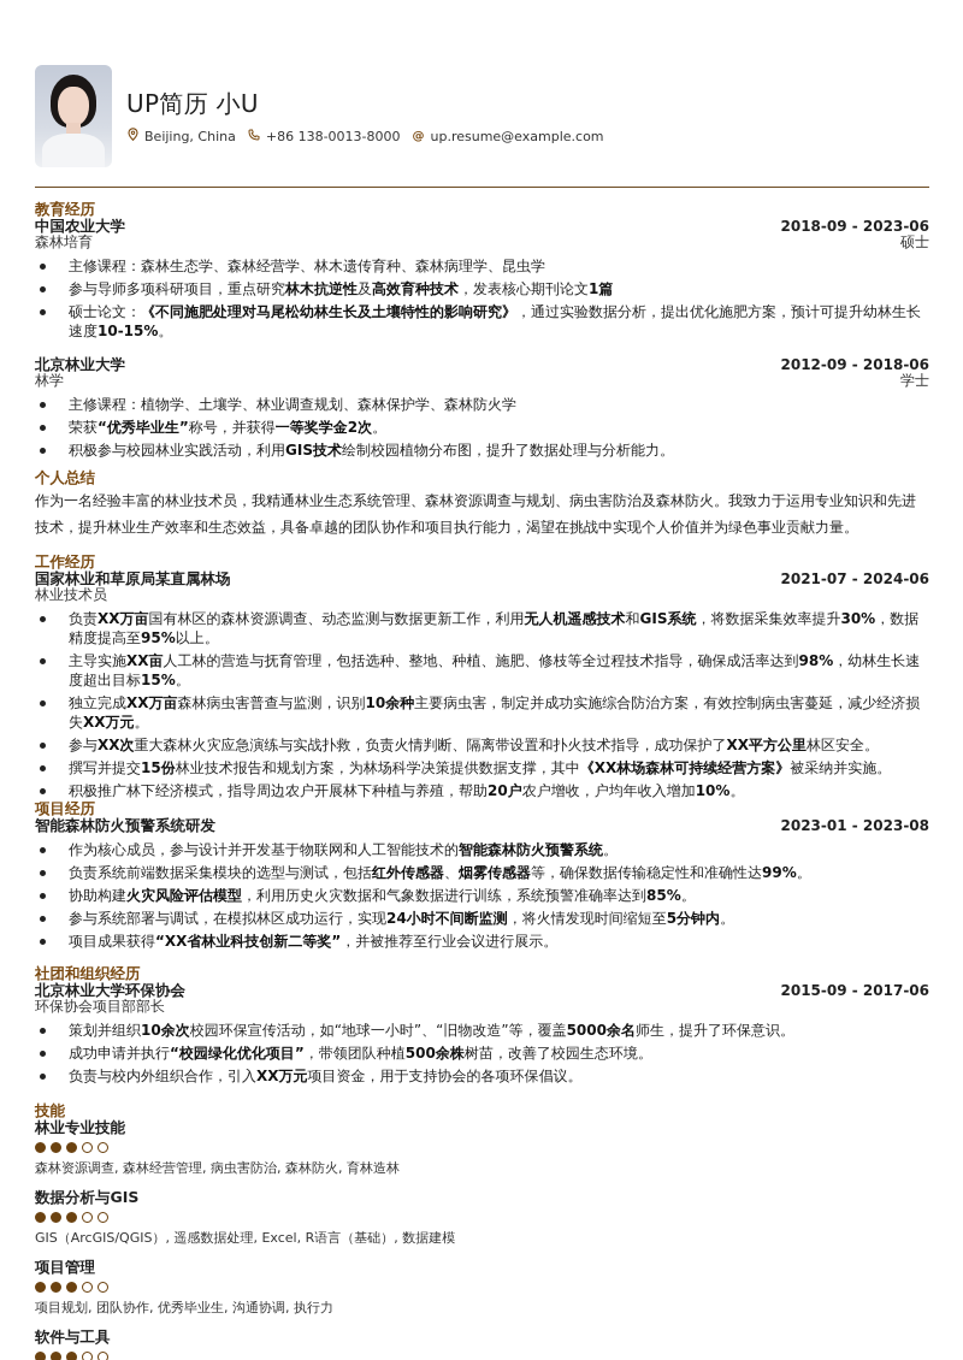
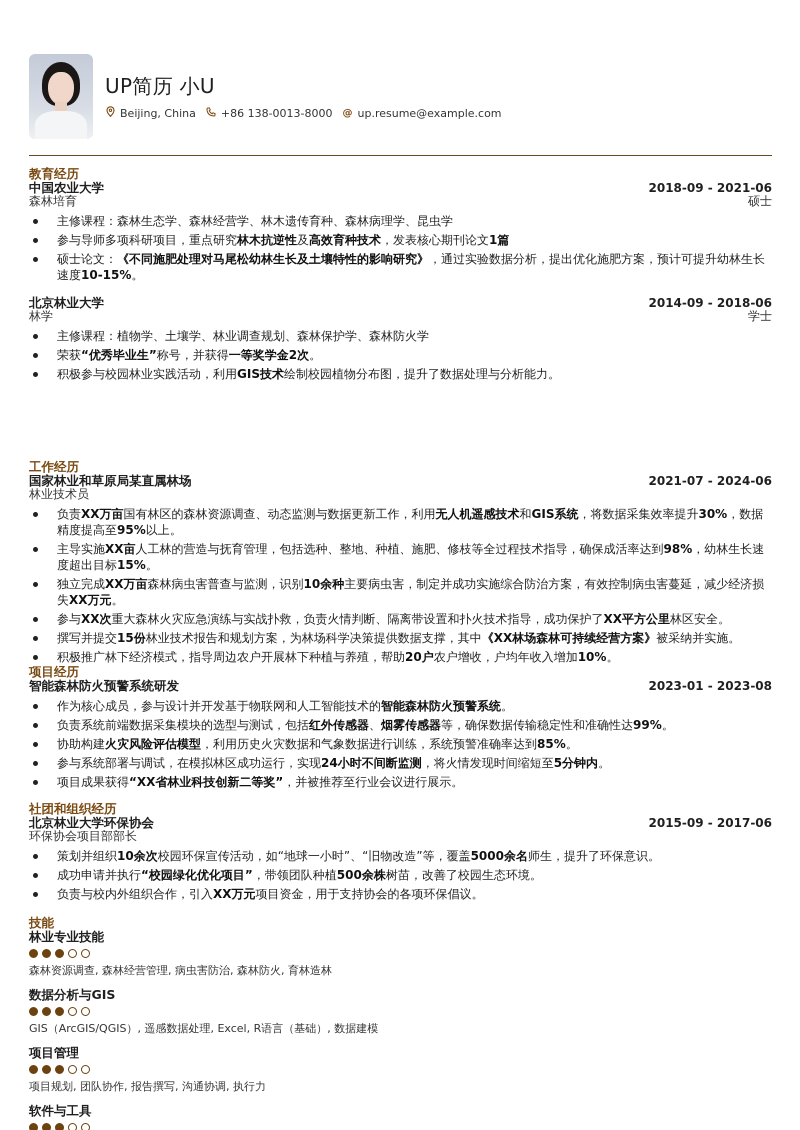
  UP简历 小U
  Beijing, China
  +86 138-0013-8000
  @
  up.resume@example.com
  教育经历
  中国农业大学
- 2018-09 - 2023-06
+ 2018-09 - 2021-06
  森林培育
  硕士
  主修课程：森林生态学、森林经营学、林木遗传育种、森林病理学、昆虫学
  参与导师多项科研项目，重点研究林木抗逆性及高效育种技术，发表核心期刊论文1篇
  硕士论文：《不同施肥处理对马尾松幼林生长及土壤特性的影响研究》，通过实验数据分析，提出优化施肥方案，预计可提升幼林生长速度10-15%。
  北京林业大学
- 2012-09 - 2018-06
+ 2014-09 - 2018-06
  林学
  学士
  主修课程：植物学、土壤学、林业调查规划、森林保护学、森林防火学
  荣获“优秀毕业生”称号，并获得一等奖学金2次。
  积极参与校园林业实践活动，利用GIS技术绘制校园植物分布图，提升了数据处理与分析能力。
- 个人总结
- 作为一名经验丰富的林业技术员，我精通林业生态系统管理、森林资源调查与规划、病虫害防治及森林防火。我致力于运用专业知识和先进技术，提升林业生产效率和生态效益，具备卓越的团队协作和项目执行能力，渴望在挑战中实现个人价值并为绿色事业贡献力量。
  工作经历
  国家林业和草原局某直属林场
  2021-07 - 2024-06
  林业技术员
  负责XX万亩国有林区的森林资源调查、动态监测与数据更新工作，利用无人机遥感技术和GIS系统，将数据采集效率提升30%，数据精度提高至95%以上。
  主导实施XX亩人工林的营造与抚育管理，包括选种、整地、种植、施肥、修枝等全过程技术指导，确保成活率达到98%，幼林生长速度超出目标15%。
  独立完成XX万亩森林病虫害普查与监测，识别10余种主要病虫害，制定并成功实施综合防治方案，有效控制病虫害蔓延，减少经济损失XX万元。
  参与XX次重大森林火灾应急演练与实战扑救，负责火情判断、隔离带设置和扑火技术指导，成功保护了XX平方公里林区安全。
  撰写并提交15份林业技术报告和规划方案，为林场科学决策提供数据支撑，其中《XX林场森林可持续经营方案》被采纳并实施。
  积极推广林下经济模式，指导周边农户开展林下种植与养殖，帮助20户农户增收，户均年收入增加10%。
  项目经历
  智能森林防火预警系统研发
  2023-01 - 2023-08
  作为核心成员，参与设计并开发基于物联网和人工智能技术的智能森林防火预警系统。
  负责系统前端数据采集模块的选型与测试，包括红外传感器、烟雾传感器等，确保数据传输稳定性和准确性达99%。
  协助构建火灾风险评估模型，利用历史火灾数据和气象数据进行训练，系统预警准确率达到85%。
  参与系统部署与调试，在模拟林区成功运行，实现24小时不间断监测，将火情发现时间缩短至5分钟内。
  项目成果获得“XX省林业科技创新二等奖”，并被推荐至行业会议进行展示。
  社团和组织经历
  北京林业大学环保协会
  2015-09 - 2017-06
  环保协会项目部部长
  策划并组织10余次校园环保宣传活动，如“地球一小时”、“旧物改造”等，覆盖5000余名师生，提升了环保意识。
  成功申请并执行“校园绿化优化项目”，带领团队种植500余株树苗，改善了校园生态环境。
  负责与校内外组织合作，引入XX万元项目资金，用于支持协会的各项环保倡议。
  技能
  林业专业技能
  森林资源调查, 森林经营管理, 病虫害防治, 森林防火, 育林造林
  数据分析与GIS
  GIS（ArcGIS/QGIS）, 遥感数据处理, Excel, R语言（基础）, 数据建模
  项目管理
- 项目规划, 团队协作, 优秀毕业生, 沟通协调, 执行力
+ 项目规划, 团队协作, 报告撰写, 沟通协调, 执行力
  软件与工具
